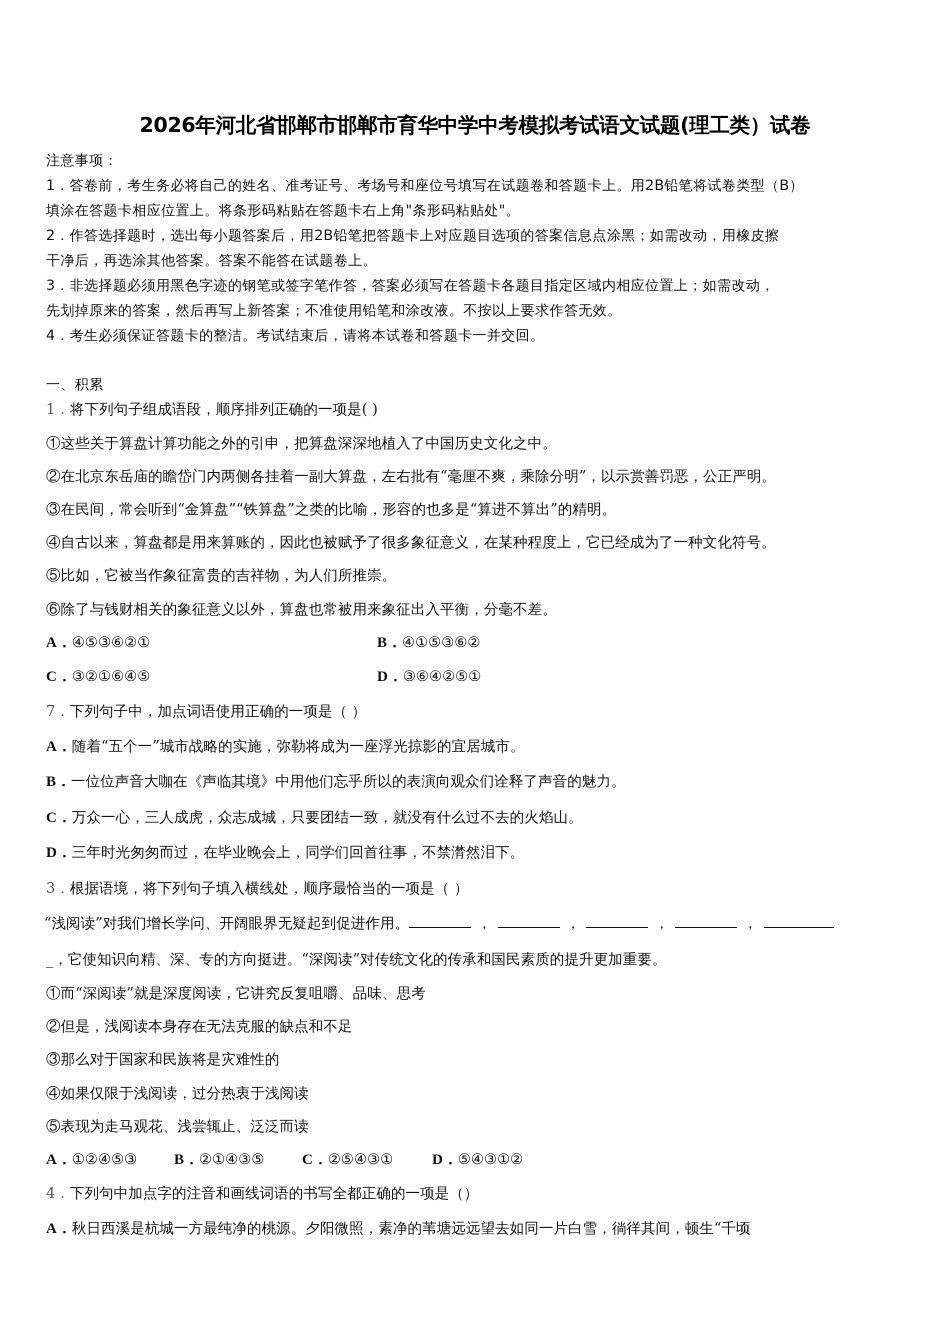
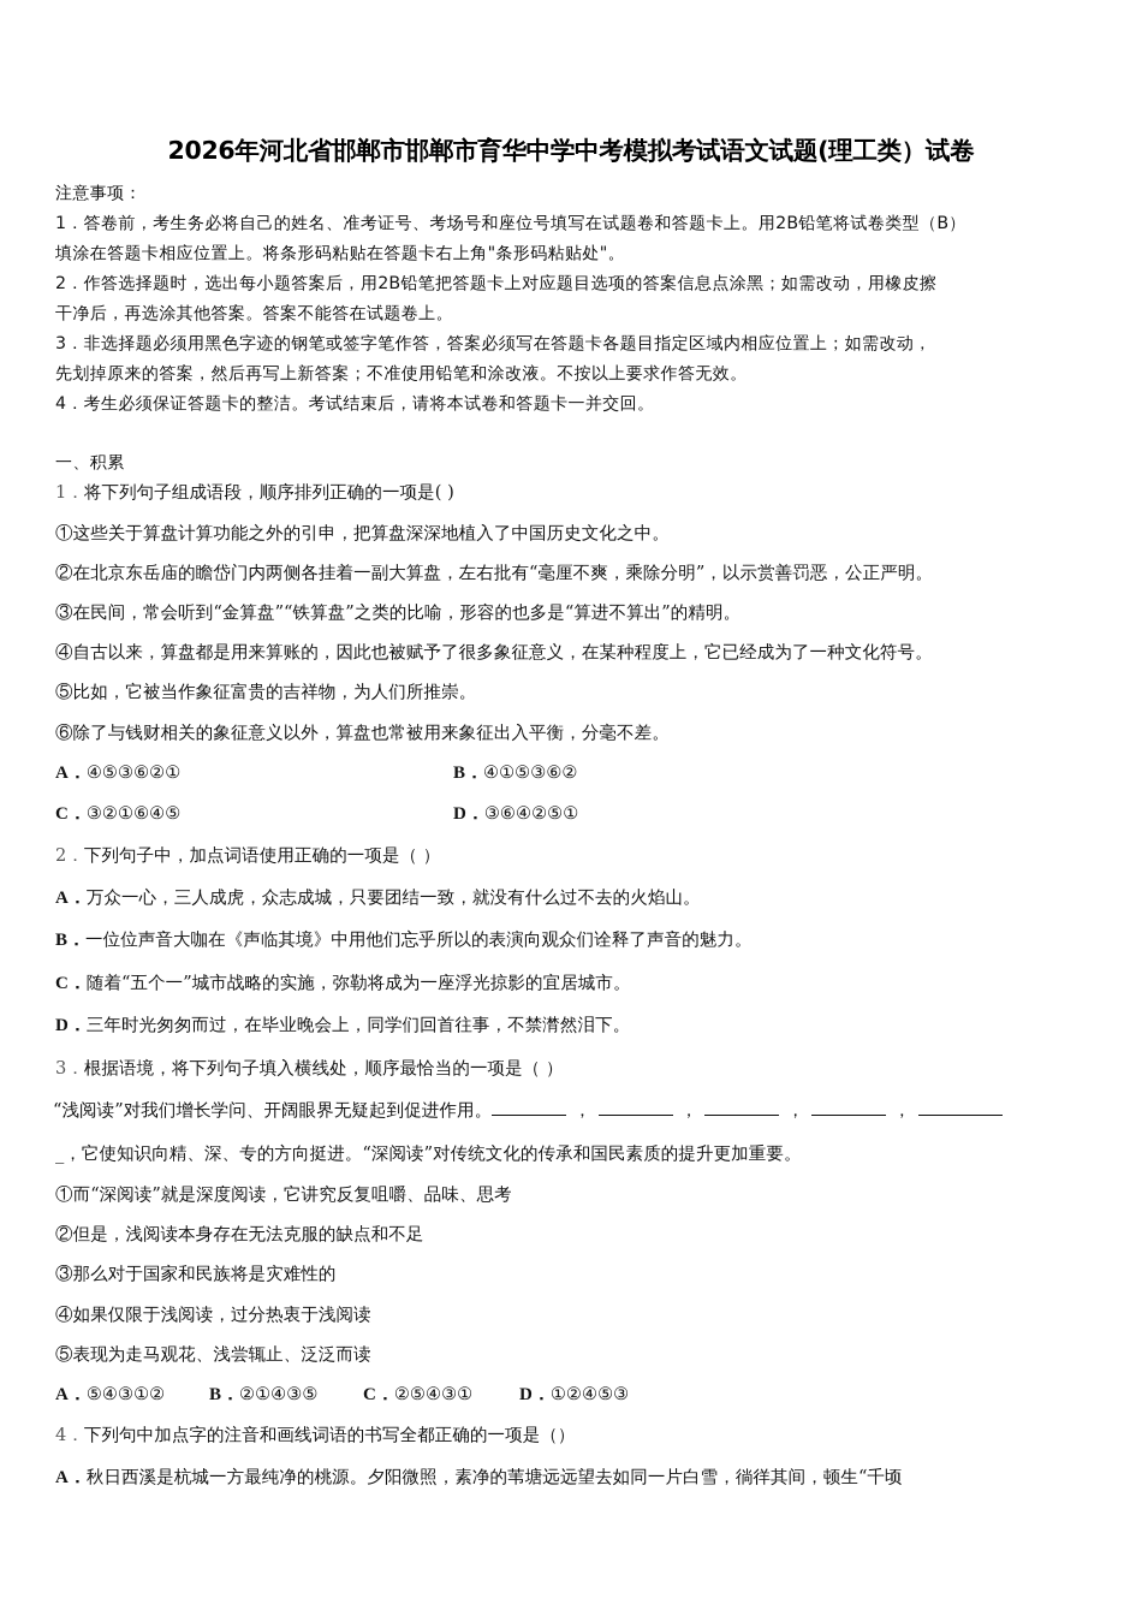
  2026年河北省邯郸市邯郸市育华中学中考模拟考试语文试题(理工类）试卷
  注意事项：
  1．答卷前，考生务必将自己的姓名、准考证号、考场号和座位号填写在试题卷和答题卡上。用2B铅笔将试卷类型（B）
  填涂在答题卡相应位置上。将条形码粘贴在答题卡右上角"条形码粘贴处"。
  2．作答选择题时，选出每小题答案后，用2B铅笔把答题卡上对应题目选项的答案信息点涂黑；如需改动，用橡皮擦
  干净后，再选涂其他答案。答案不能答在试题卷上。
  3．非选择题必须用黑色字迹的钢笔或签字笔作答，答案必须写在答题卡各题目指定区域内相应位置上；如需改动，
  先划掉原来的答案，然后再写上新答案；不准使用铅笔和涂改液。不按以上要求作答无效。
  4．考生必须保证答题卡的整洁。考试结束后，请将本试卷和答题卡一并交回。
  一、积累
  1．将下列句子组成语段，顺序排列正确的一项是( )
  ①这些关于算盘计算功能之外的引申，把算盘深深地植入了中国历史文化之中。
  ②在北京东岳庙的瞻岱门内两侧各挂着一副大算盘，左右批有“毫厘不爽，乘除分明”，以示赏善罚恶，公正严明。
  ③在民间，常会听到“金算盘”“铁算盘”之类的比喻，形容的也多是“算进不算出”的精明。
  ④自古以来，算盘都是用来算账的，因此也被赋予了很多象征意义，在某种程度上，它已经成为了一种文化符号。
  ⑤比如，它被当作象征富贵的吉祥物，为人们所推崇。
  ⑥除了与钱财相关的象征意义以外，算盘也常被用来象征出入平衡，分毫不差。
  A．④⑤③⑥②①
  B．④①⑤③⑥②
  C．③②①⑥④⑤
  D．③⑥④②⑤①
- 7．下列句子中，加点词语使用正确的一项是（ ）
+ 2．下列句子中，加点词语使用正确的一项是（ ）
- A．随着“五个一”城市战略的实施，弥勒将成为一座浮光掠影的宜居城市。
+ A．万众一心，三人成虎，众志成城，只要团结一致，就没有什么过不去的火焰山。
  B．一位位声音大咖在《声临其境》中用他们忘乎所以的表演向观众们诠释了声音的魅力。
- C．万众一心，三人成虎，众志成城，只要团结一致，就没有什么过不去的火焰山。
+ C．随着“五个一”城市战略的实施，弥勒将成为一座浮光掠影的宜居城市。
  D．三年时光匆匆而过，在毕业晚会上，同学们回首往事，不禁潸然泪下。
  3．根据语境，将下列句子填入横线处，顺序最恰当的一项是（ ）
  “浅阅读”对我们增长学问、开阔眼界无疑起到促进作用。 ， ， ， ，
  _，它使知识向精、深、专的方向挺进。“深阅读”对传统文化的传承和国民素质的提升更加重要。
  ①而“深阅读”就是深度阅读，它讲究反复咀嚼、品味、思考
  ②但是，浅阅读本身存在无法克服的缺点和不足
  ③那么对于国家和民族将是灾难性的
  ④如果仅限于浅阅读，过分热衷于浅阅读
  ⑤表现为走马观花、浅尝辄止、泛泛而读
- A．①②④⑤③
+ A．⑤④③①②
  B．②①④③⑤
  C．②⑤④③①
- D．⑤④③①②
+ D．①②④⑤③
  4．下列句中加点字的注音和画线词语的书写全都正确的一项是（）
  A．秋日西溪是杭城一方最纯净的桃源。夕阳微照，素净的苇塘远远望去如同一片白雪，徜徉其间，顿生“千顷
